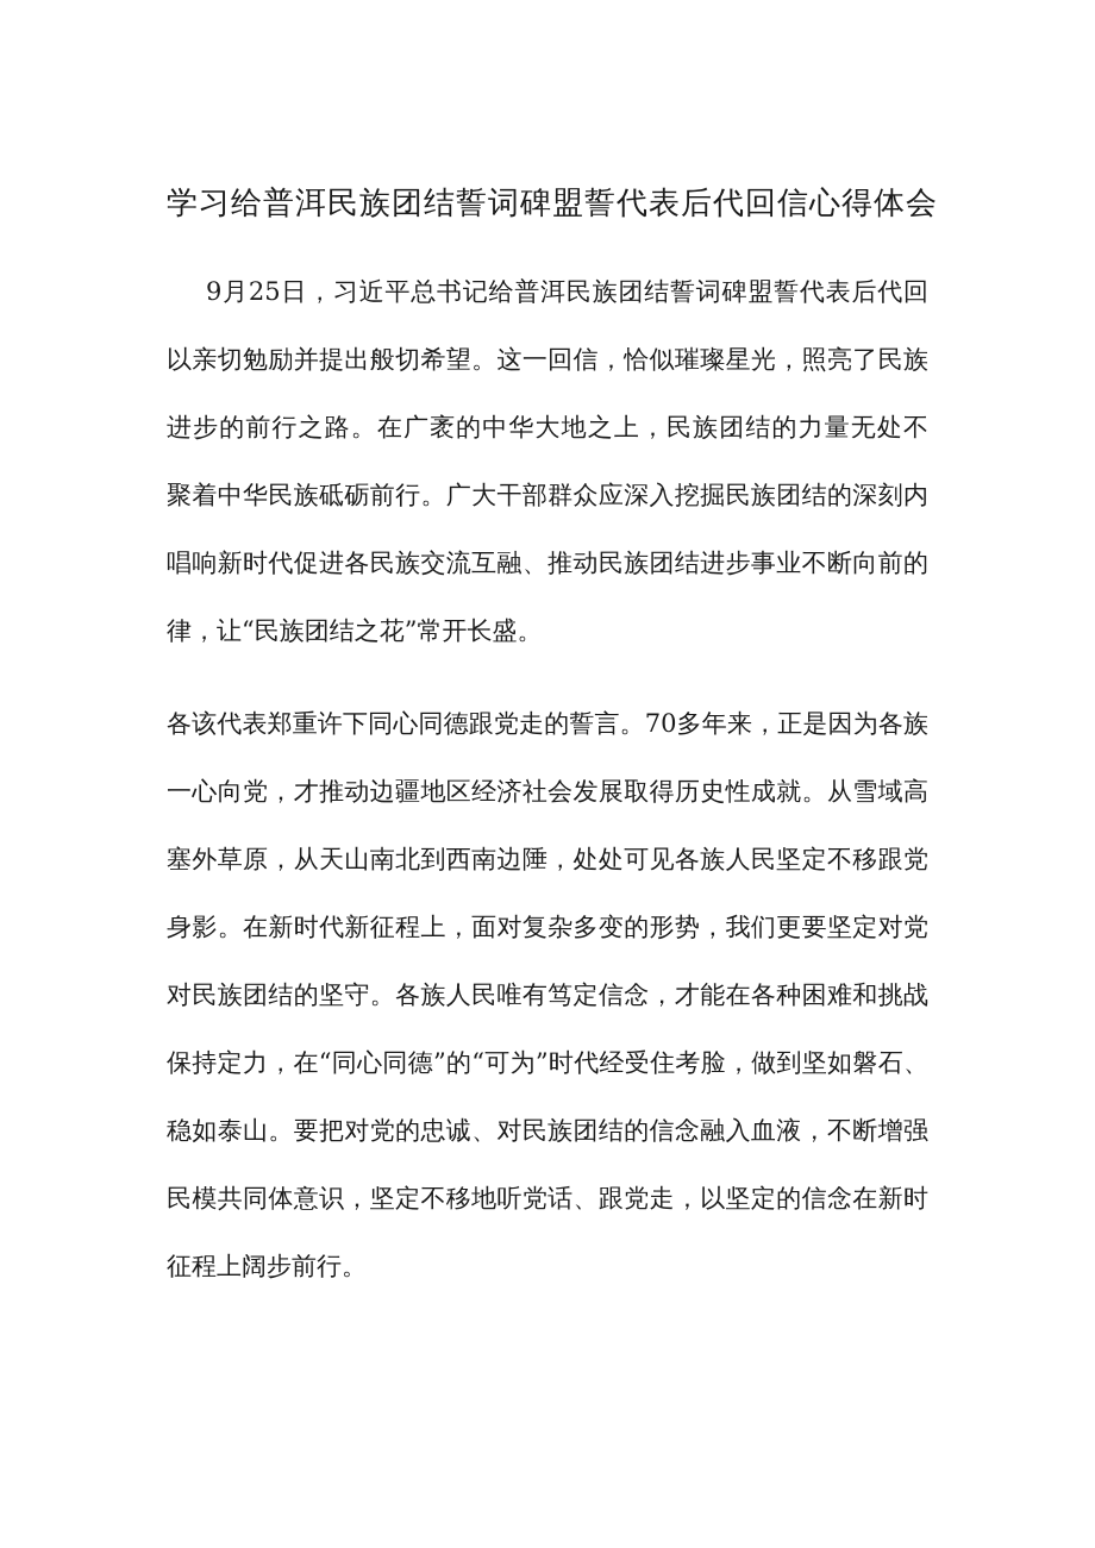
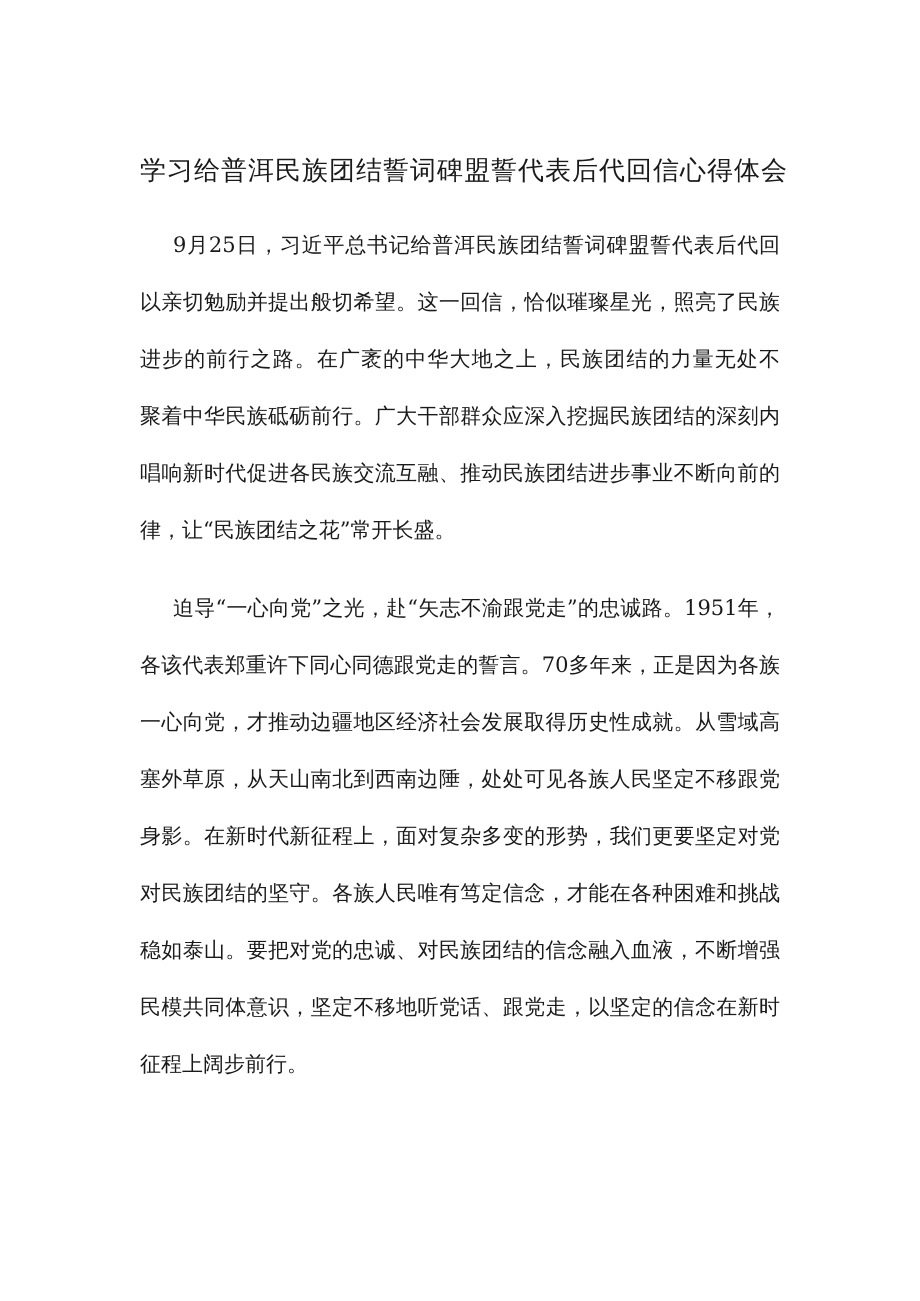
  学习给普洱民族团结誓词碑盟誓代表后代回信心得体会
  9月25日，习近平总书记给普洱民族团结誓词碑盟誓代表后代回
  以亲切勉励并提出般切希望。这一回信，恰似璀璨星光，照亮了民族
  进步的前行之路。在广袤的中华大地之上，民族团结的力量无处不
  聚着中华民族砥砺前行。广大干部群众应深入挖掘民族团结的深刻内
  唱响新时代促进各民族交流互融、推动民族团结进步事业不断向前的
  律，让“民族团结之花”常开长盛。
+ 迫导“一心向党”之光，赴“矢志不渝跟党走”的忠诚路。1951年，
  各该代表郑重许下同心同德跟党走的誓言。70多年来，正是因为各族
  一心向党，才推动边疆地区经济社会发展取得历史性成就。从雪域高
  塞外草原，从天山南北到西南边陲，处处可见各族人民坚定不移跟党
  身影。在新时代新征程上，面对复杂多变的形势，我们更要坚定对党
  对民族团结的坚守。各族人民唯有笃定信念，才能在各种困难和挑战
- 保持定力，在“同心同德”的“可为”时代经受住考脸，做到坚如磐石、
  稳如泰山。要把对党的忠诚、对民族团结的信念融入血液，不断增强
  民模共同体意识，坚定不移地听党话、跟党走，以坚定的信念在新时
  征程上阔步前行。
